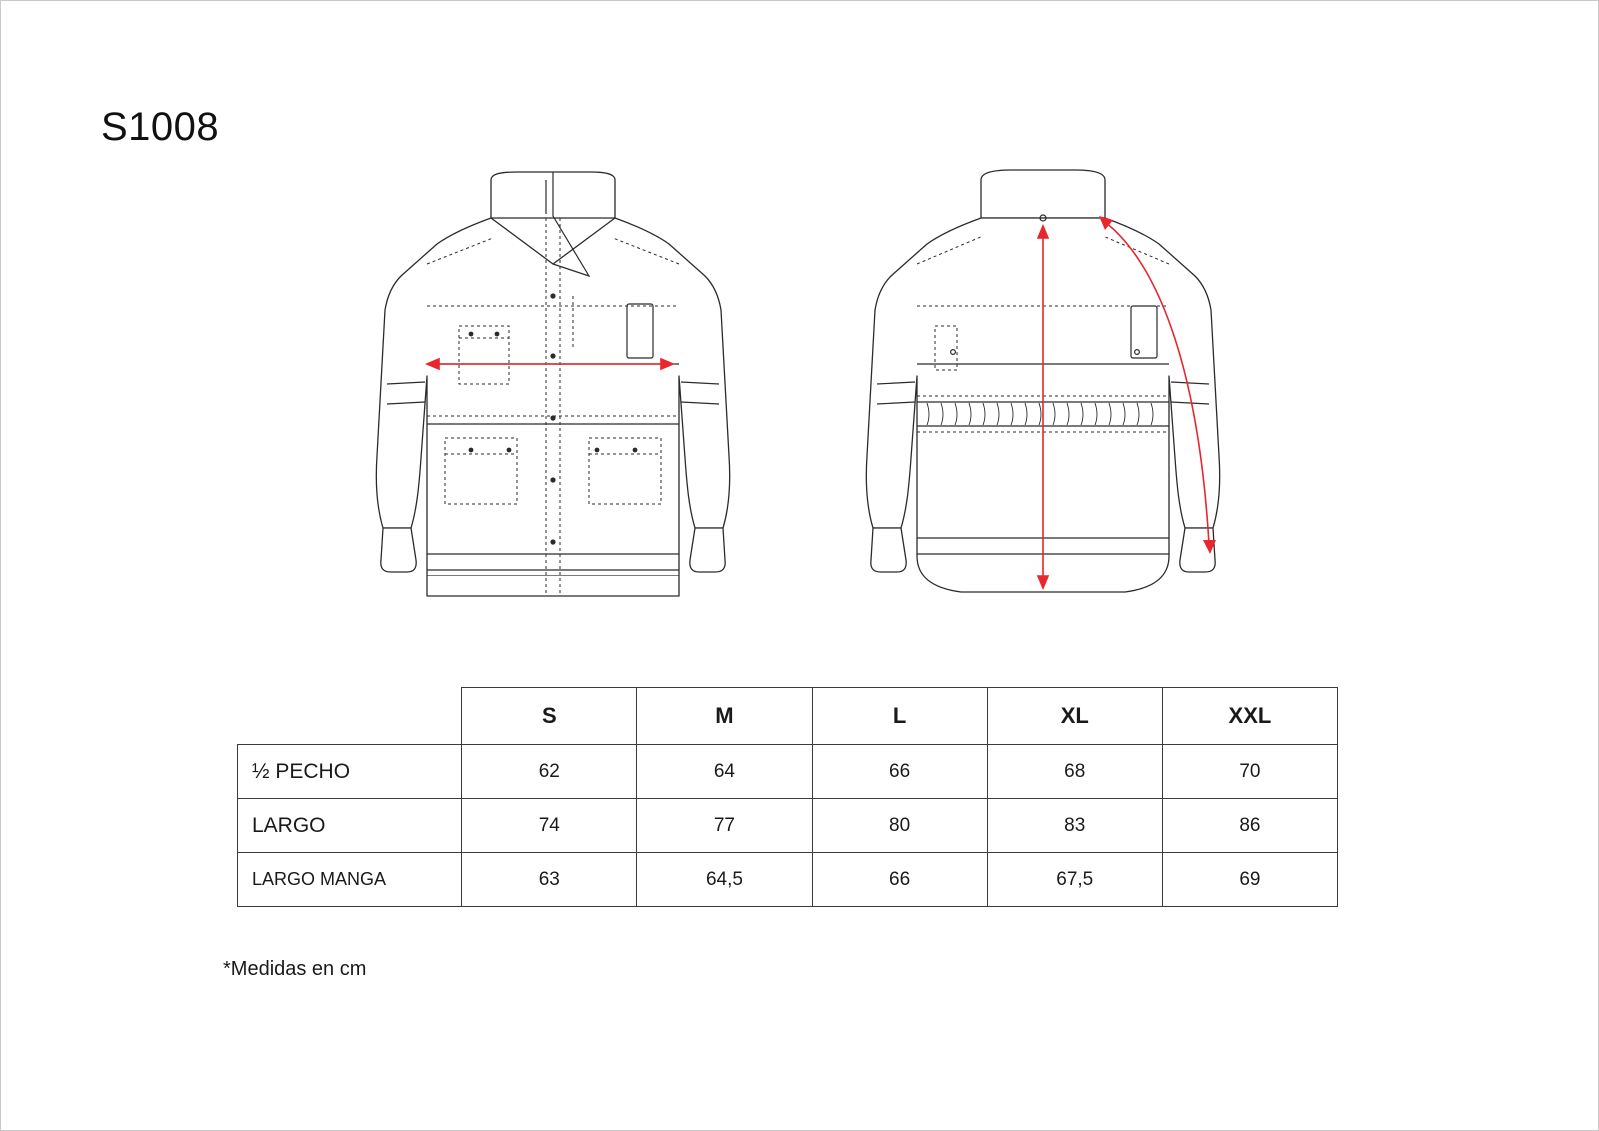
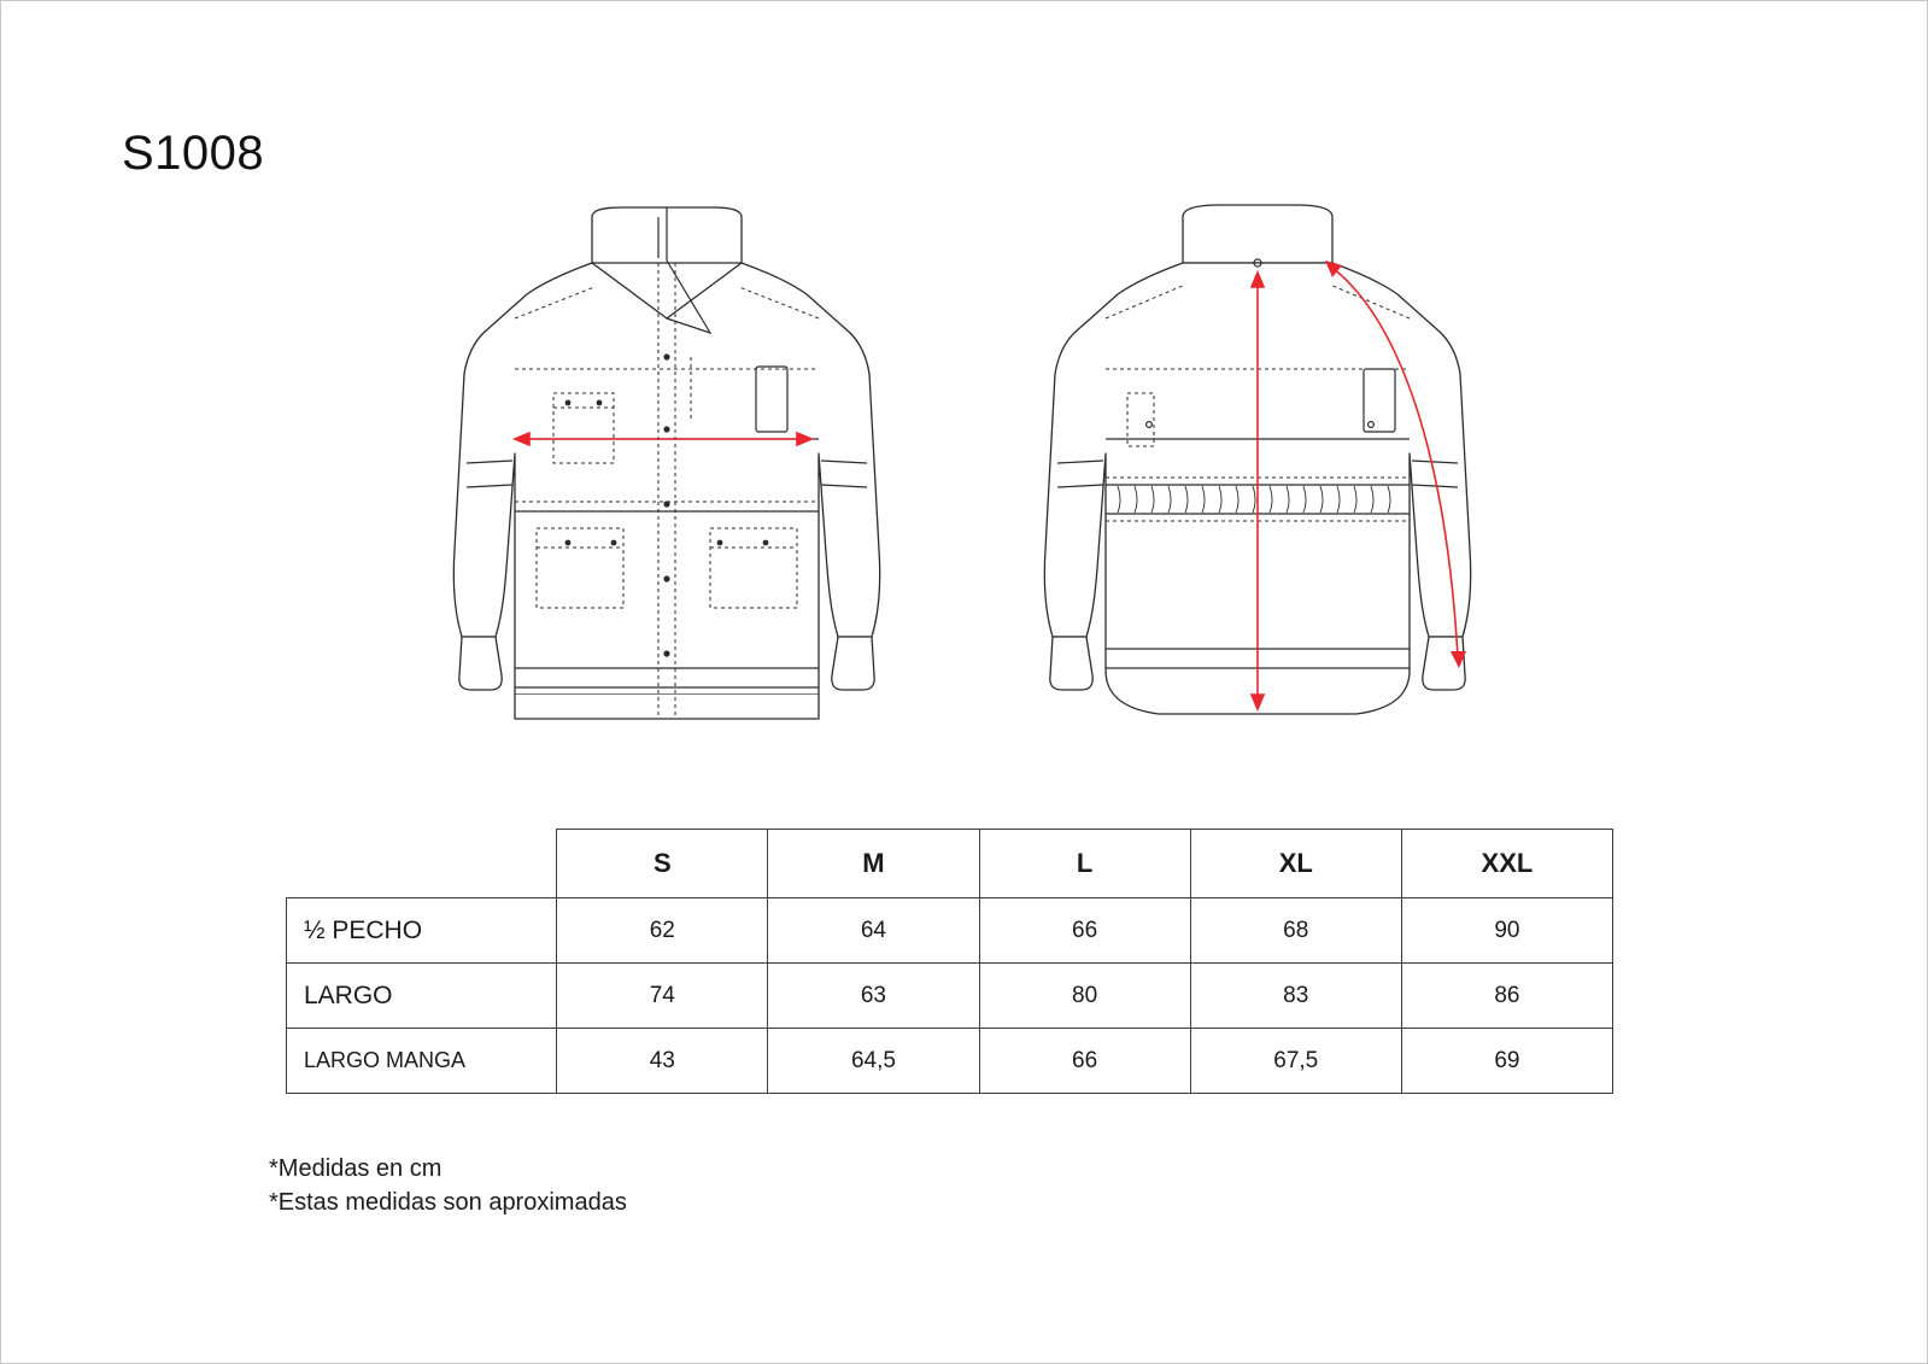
  S1008
  	S	M	L	XL	XXL
- ½ PECHO	62	64	66	68	70
+ ½ PECHO	62	64	66	68	90
- LARGO	74	77	80	83	86
+ LARGO	74	63	80	83	86
- LARGO MANGA	63	64,5	66	67,5	69
+ LARGO MANGA	43	64,5	66	67,5	69
  *Medidas en cm
+ *Estas medidas son aproximadas
